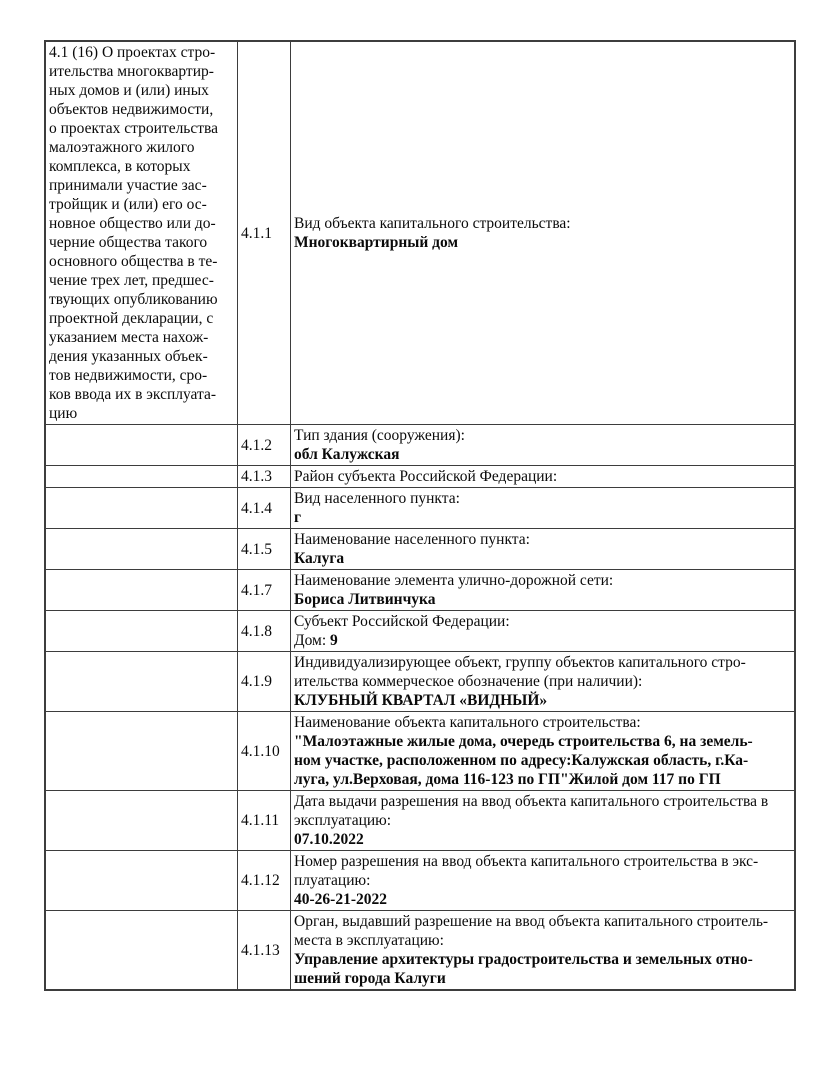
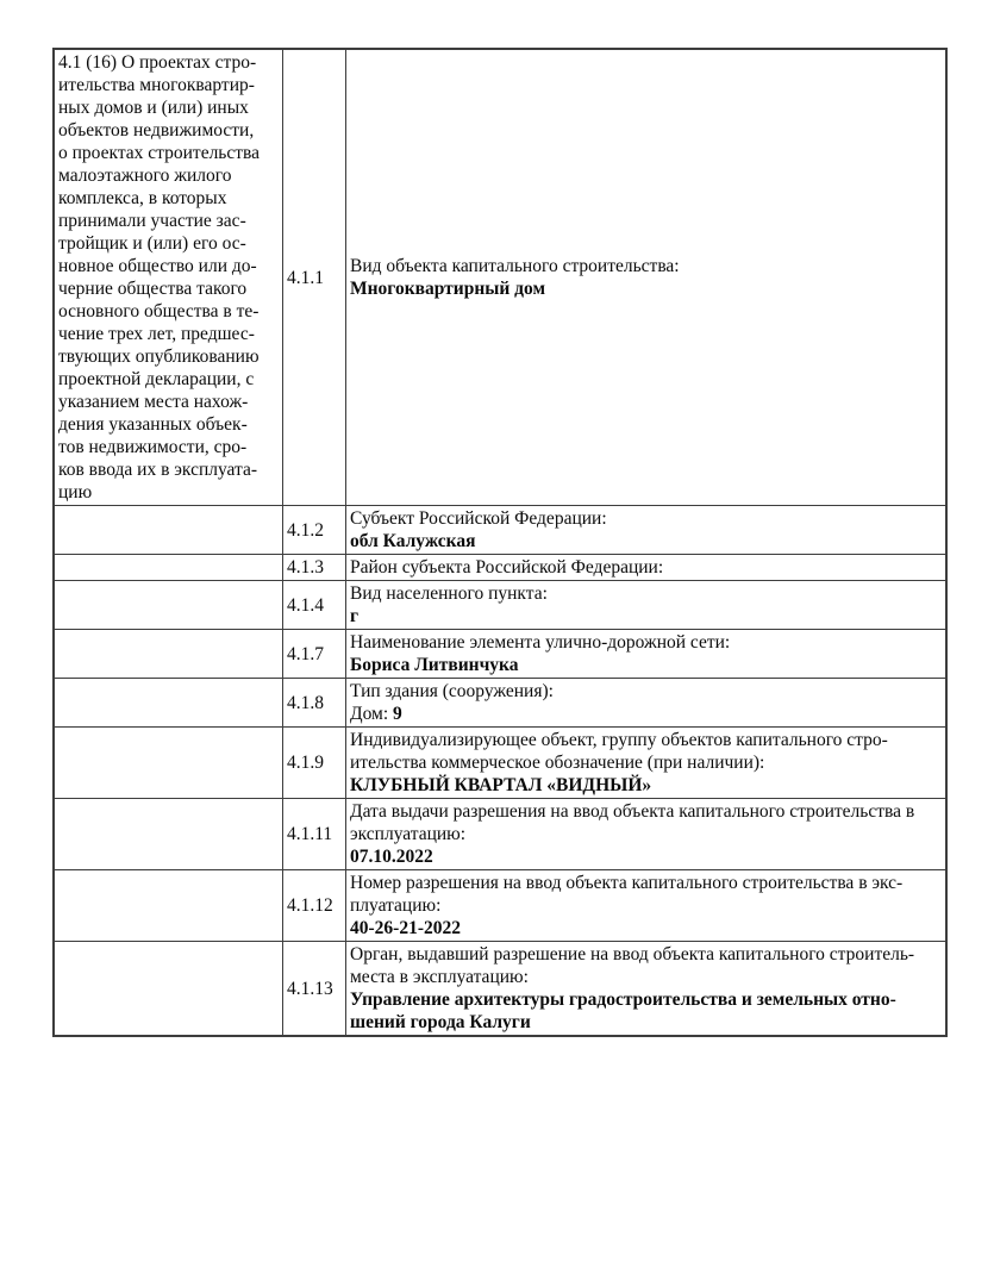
  4.1 (16) О проектах стро- ительства многоквартир- ных домов и (или) иных объектов недвижимости, о проектах строительства малоэтажного жилого комплекса, в которых принимали участие зас- тройщик и (или) его ос- новное общество или до- черние общества такого основного общества в те- чение трех лет, предшес- твующих опубликованию проектной декларации, с указанием места нахож- дения указанных объек- тов недвижимости, сро- ков ввода их в эксплуата- цию	4.1.1	Вид объекта капитального строительства: Многоквартирный дом
- 	4.1.2	Тип здания (сооружения): обл Калужская
+ 	4.1.2	Субъект Российской Федерации: обл Калужская
  	4.1.3	Район субъекта Российской Федерации:
  	4.1.4	Вид населенного пункта: г
- 	4.1.5	Наименование населенного пункта: Калуга
  	4.1.7	Наименование элемента улично-дорожной сети: Бориса Литвинчука
- 	4.1.8	Субъект Российской Федерации: Дом: 9
+ 	4.1.8	Тип здания (сооружения): Дом: 9
  	4.1.9	Индивидуализирующее объект, группу объектов капитального стро- ительства коммерческое обозначение (при наличии): КЛУБНЫЙ КВАРТАЛ «ВИДНЫЙ»
- 	4.1.10	Наименование объекта капитального строительства: "Малоэтажные жилые дома, очередь строительства 6, на земель- ном участке, расположенном по адресу:Калужская область, г.Ка- луга, ул.Верховая, дома 116-123 по ГП"Жилой дом 117 по ГП
  	4.1.11	Дата выдачи разрешения на ввод объекта капитального строительства в эксплуатацию: 07.10.2022
  	4.1.12	Номер разрешения на ввод объекта капитального строительства в экс- плуатацию: 40-26-21-2022
  	4.1.13	Орган, выдавший разрешение на ввод объекта капитального строитель- места в эксплуатацию: Управление архитектуры градостроительства и земельных отно- шений города Калуги
